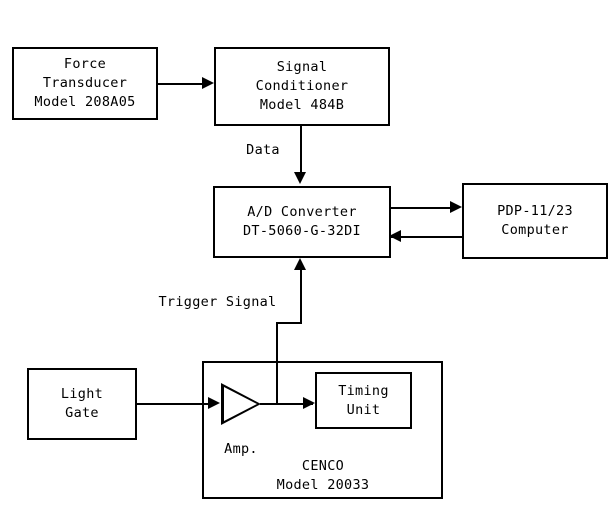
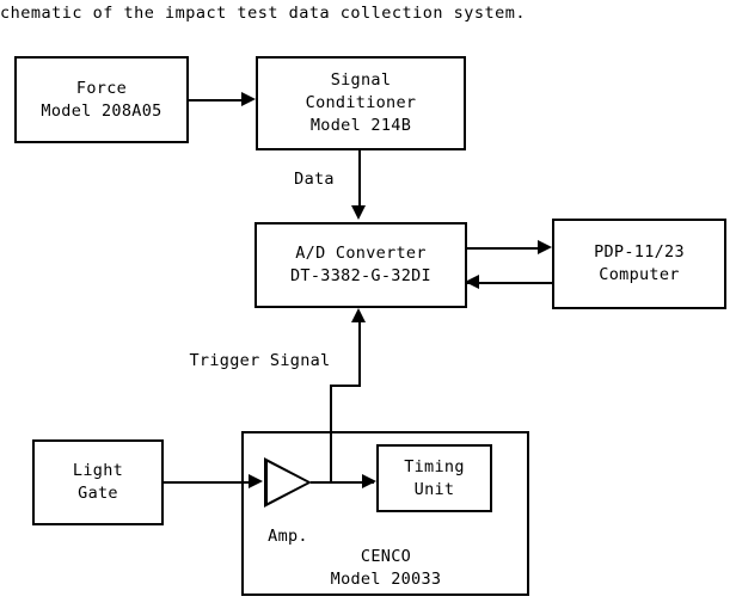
+ chematic of the impact test data collection system.
  Force
- Transducer
  Model 208A05
  Signal
  Conditioner
- Model 484B
+ Model 214B
  Data
  A/D Converter
- DT-5060-G-32DI
+ DT-3382-G-32DI
  PDP-11/23
  Computer
  Trigger Signal
  Light
  Gate
  Amp.
  Timing
  Unit
  CENCO
  Model 20033
